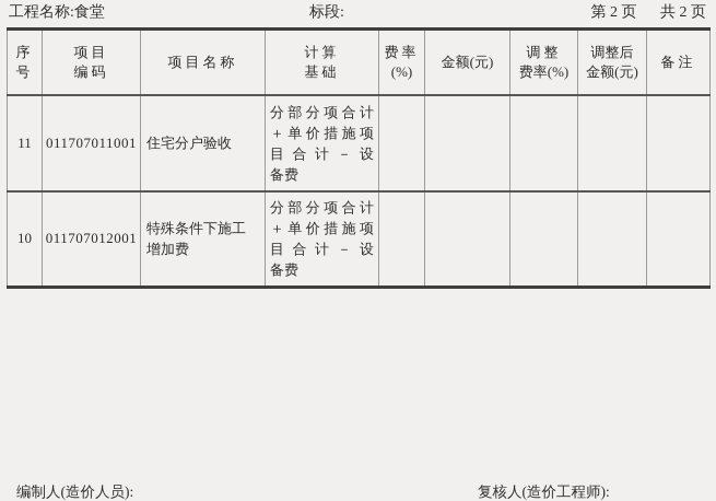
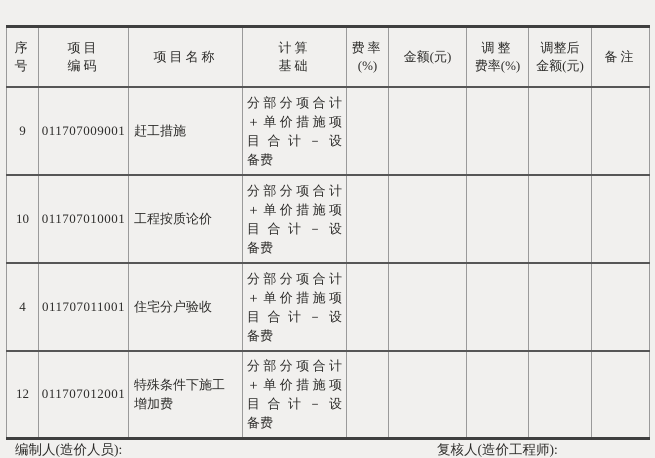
- 工程名称:食堂
- 标段:
- 第 2 页 共 2 页
  序号	项目 编码	项目名称	计算 基础	费率 (%)	金额(元)	调整 费率(%)	调整后 金额(元)	备注
+ 9	011707009001	赶工措施	分部分项合计 ＋单价措施项 目合计－设 备费
+ 10	011707010001	工程按质论价	分部分项合计 ＋单价措施项 目合计－设 备费
- 11	011707011001	住宅分户验收	分部分项合计 ＋单价措施项 目合计－设 备费
+ 4	011707011001	住宅分户验收	分部分项合计 ＋单价措施项 目合计－设 备费
- 10	011707012001	特殊条件下施工 增加费	分部分项合计 ＋单价措施项 目合计－设 备费
+ 12	011707012001	特殊条件下施工 增加费	分部分项合计 ＋单价措施项 目合计－设 备费
  编制人(造价人员):
  复核人(造价工程师):
